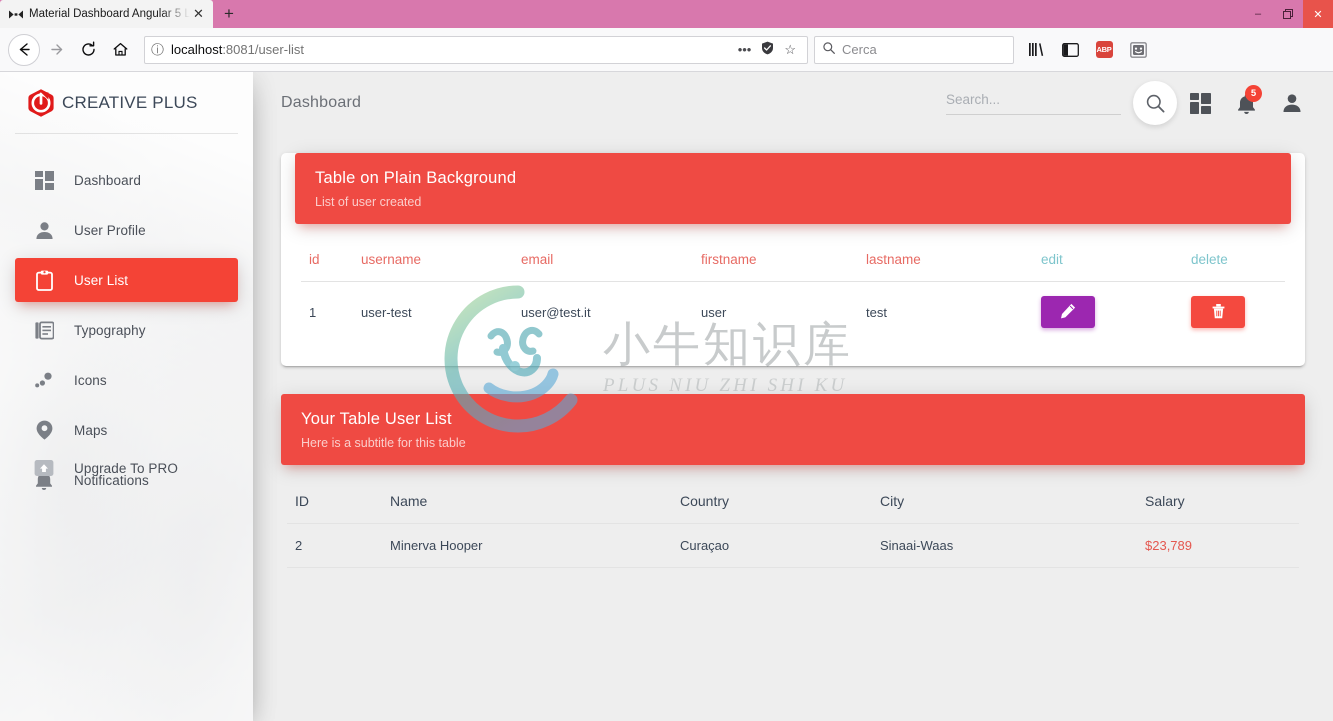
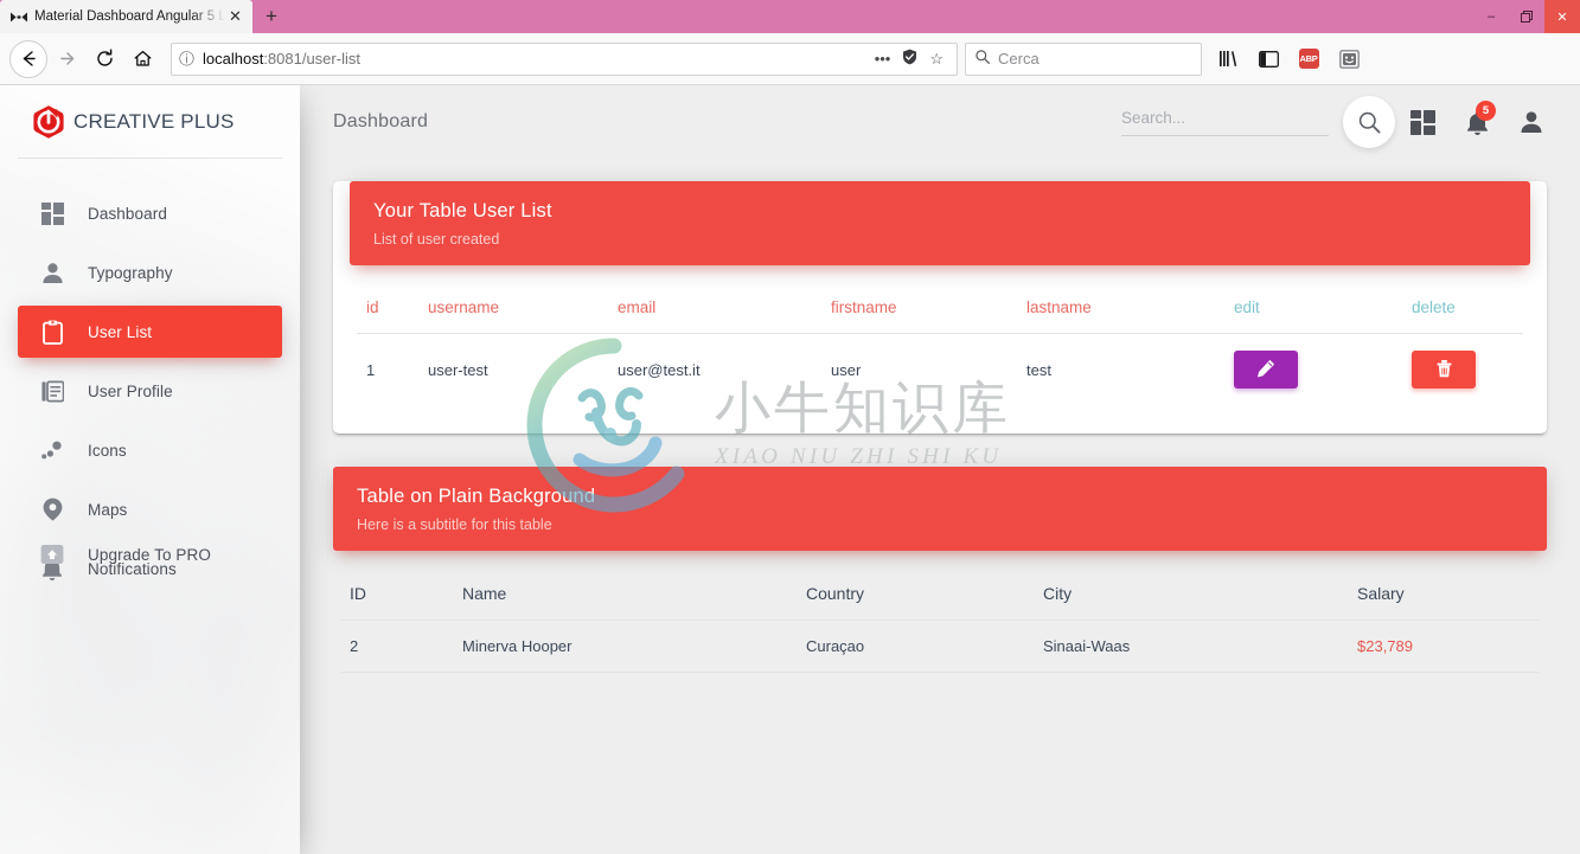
  Material Dashboard Angular 5 L
  ✕
  +
  ‒
  ✕
  ⓘ
  localhost:8081/user-list
  •••
  ☆
  Cerca
  ABP
  CREATIVE PLUS
  Dashboard
- User Profile
+ Typography
  User List
- Typography
+ User Profile
  Icons
  Maps
  Notifications
  Upgrade To PRO
  Dashboard
  Search...
  5
- Table on Plain Background
+ Your Table User List
  List of user created
  id	username	email	firstname	lastname	edit	delete
  1	user-test	user@test.it	user	test
- Your Table User List
+ Table on Plain Background
  Here is a subtitle for this table
  ID	Name	Country	City	Salary
  2	Minerva Hooper	Curaçao	Sinaai-Waas	$23,789
  小牛知识库
- PLUS NIU ZHI SHI KU
+ XIAO NIU ZHI SHI KU
